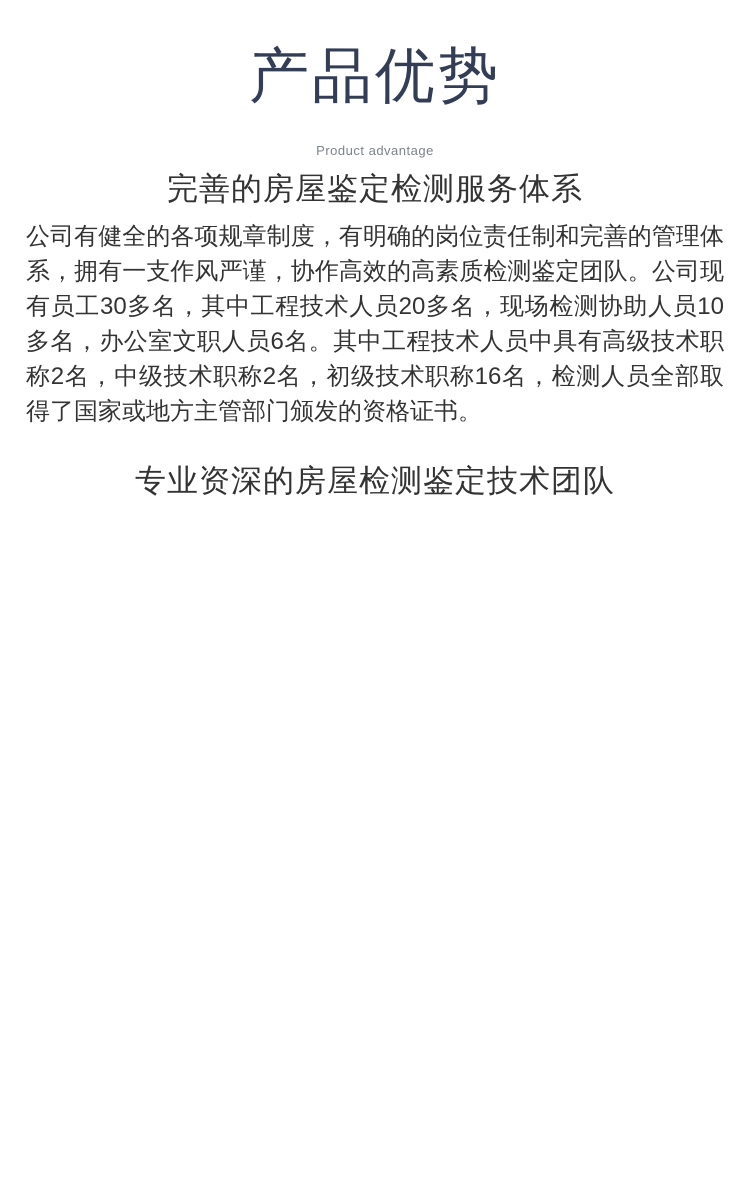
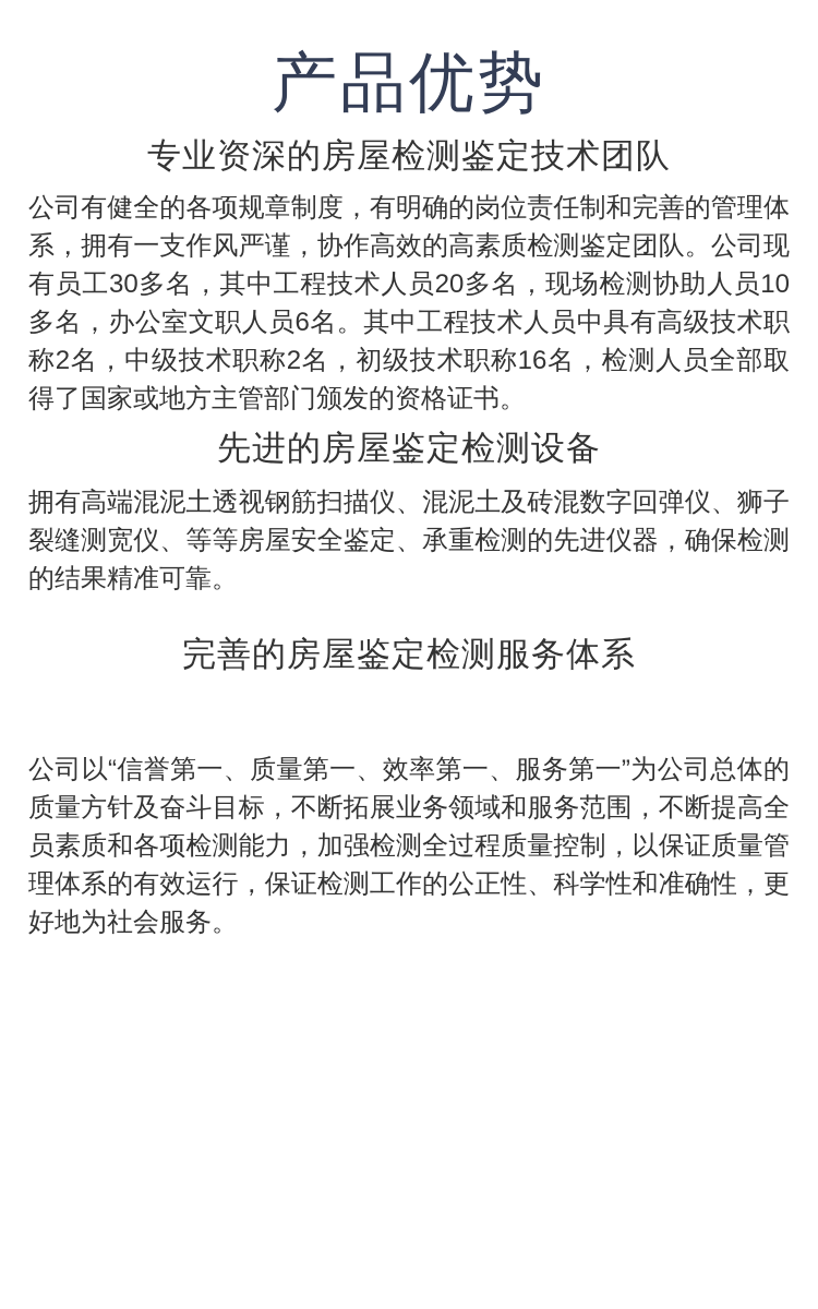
  产品优势
- Product advantage
- 完善的房屋鉴定检测服务体系
+ 专业资深的房屋检测鉴定技术团队
  公司有健全的各项规章制度，有明确的岗位责任制和完善的管理体系，拥有一支作风严谨，协作高效的高素质检测鉴定团队。公司现有员工30多名，其中工程技术人员20多名，现场检测协助人员10多名，办公室文职人员6名。其中工程技术人员中具有高级技术职称2名，中级技术职称2名，初级技术职称16名，检测人员全部取得了国家或地方主管部门颁发的资格证书。
+ 先进的房屋鉴定检测设备
+ 拥有高端混泥土透视钢筋扫描仪、混泥土及砖混数字回弹仪、狮子裂缝测宽仪、等等房屋安全鉴定、承重检测的先进仪器，确保检测的结果精准可靠。
- 专业资深的房屋检测鉴定技术团队
+ 完善的房屋鉴定检测服务体系
+ 公司以“信誉第一、质量第一、效率第一、服务第一”为公司总体的质量方针及奋斗目标，不断拓展业务领域和服务范围，不断提高全员素质和各项检测能力，加强检测全过程质量控制，以保证质量管理体系的有效运行，保证检测工作的公正性、科学性和准确性，更好地为社会服务。
